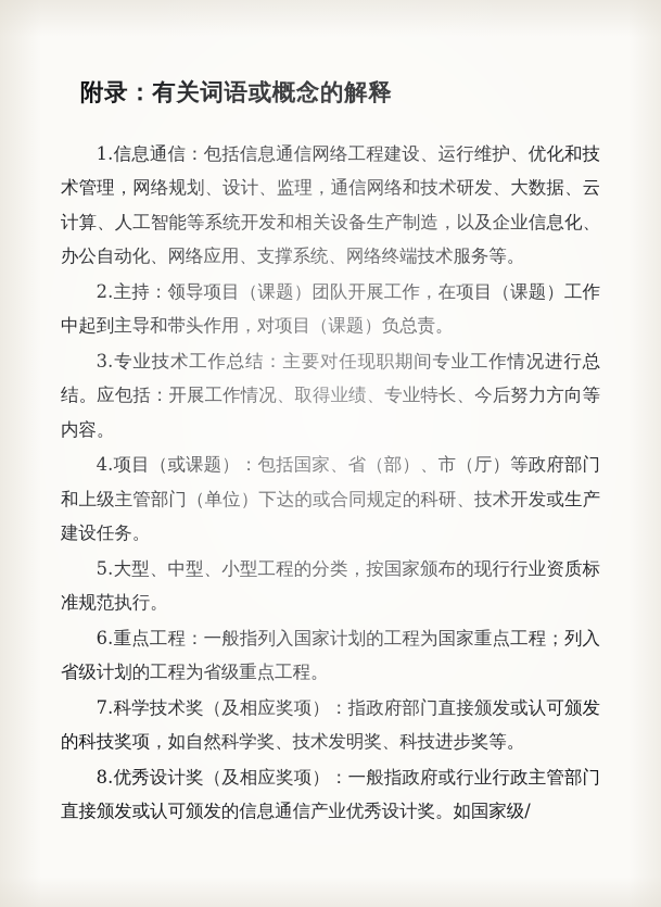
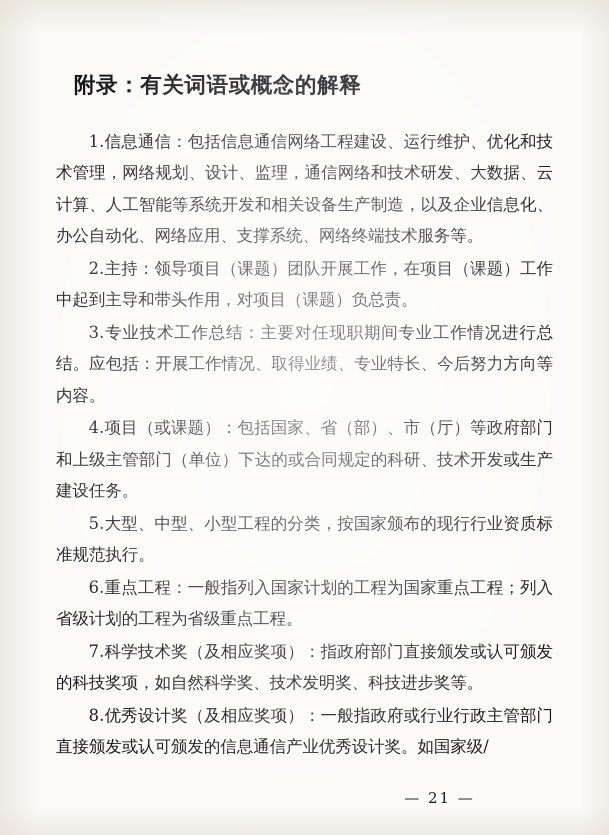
+ — 21 —
